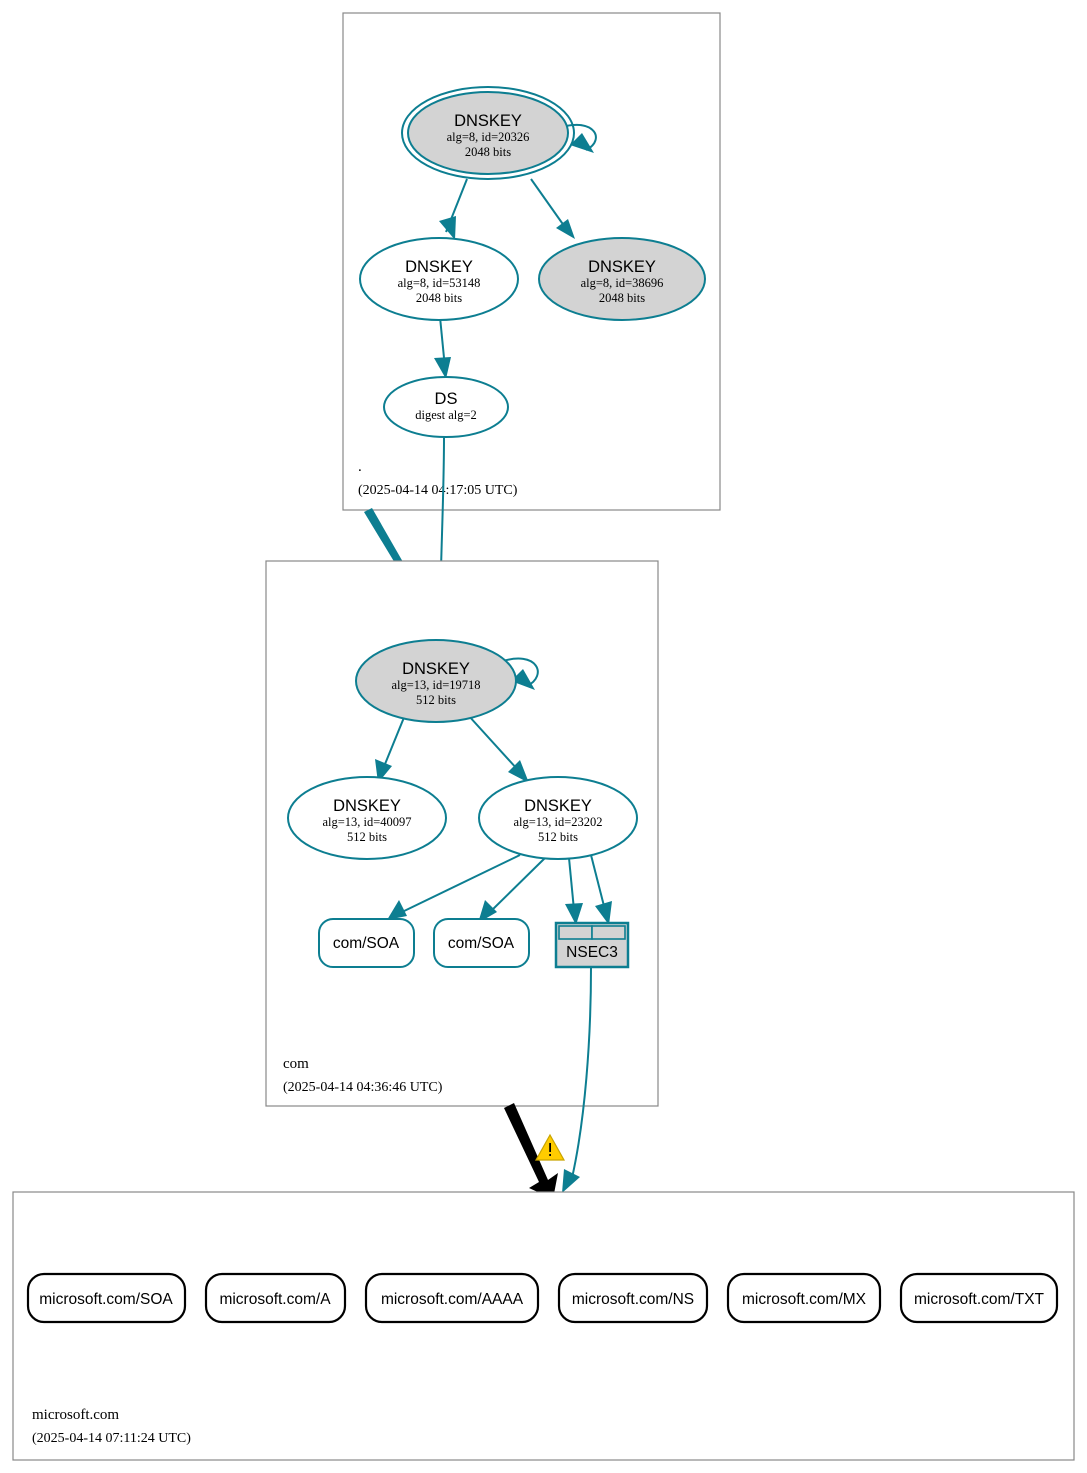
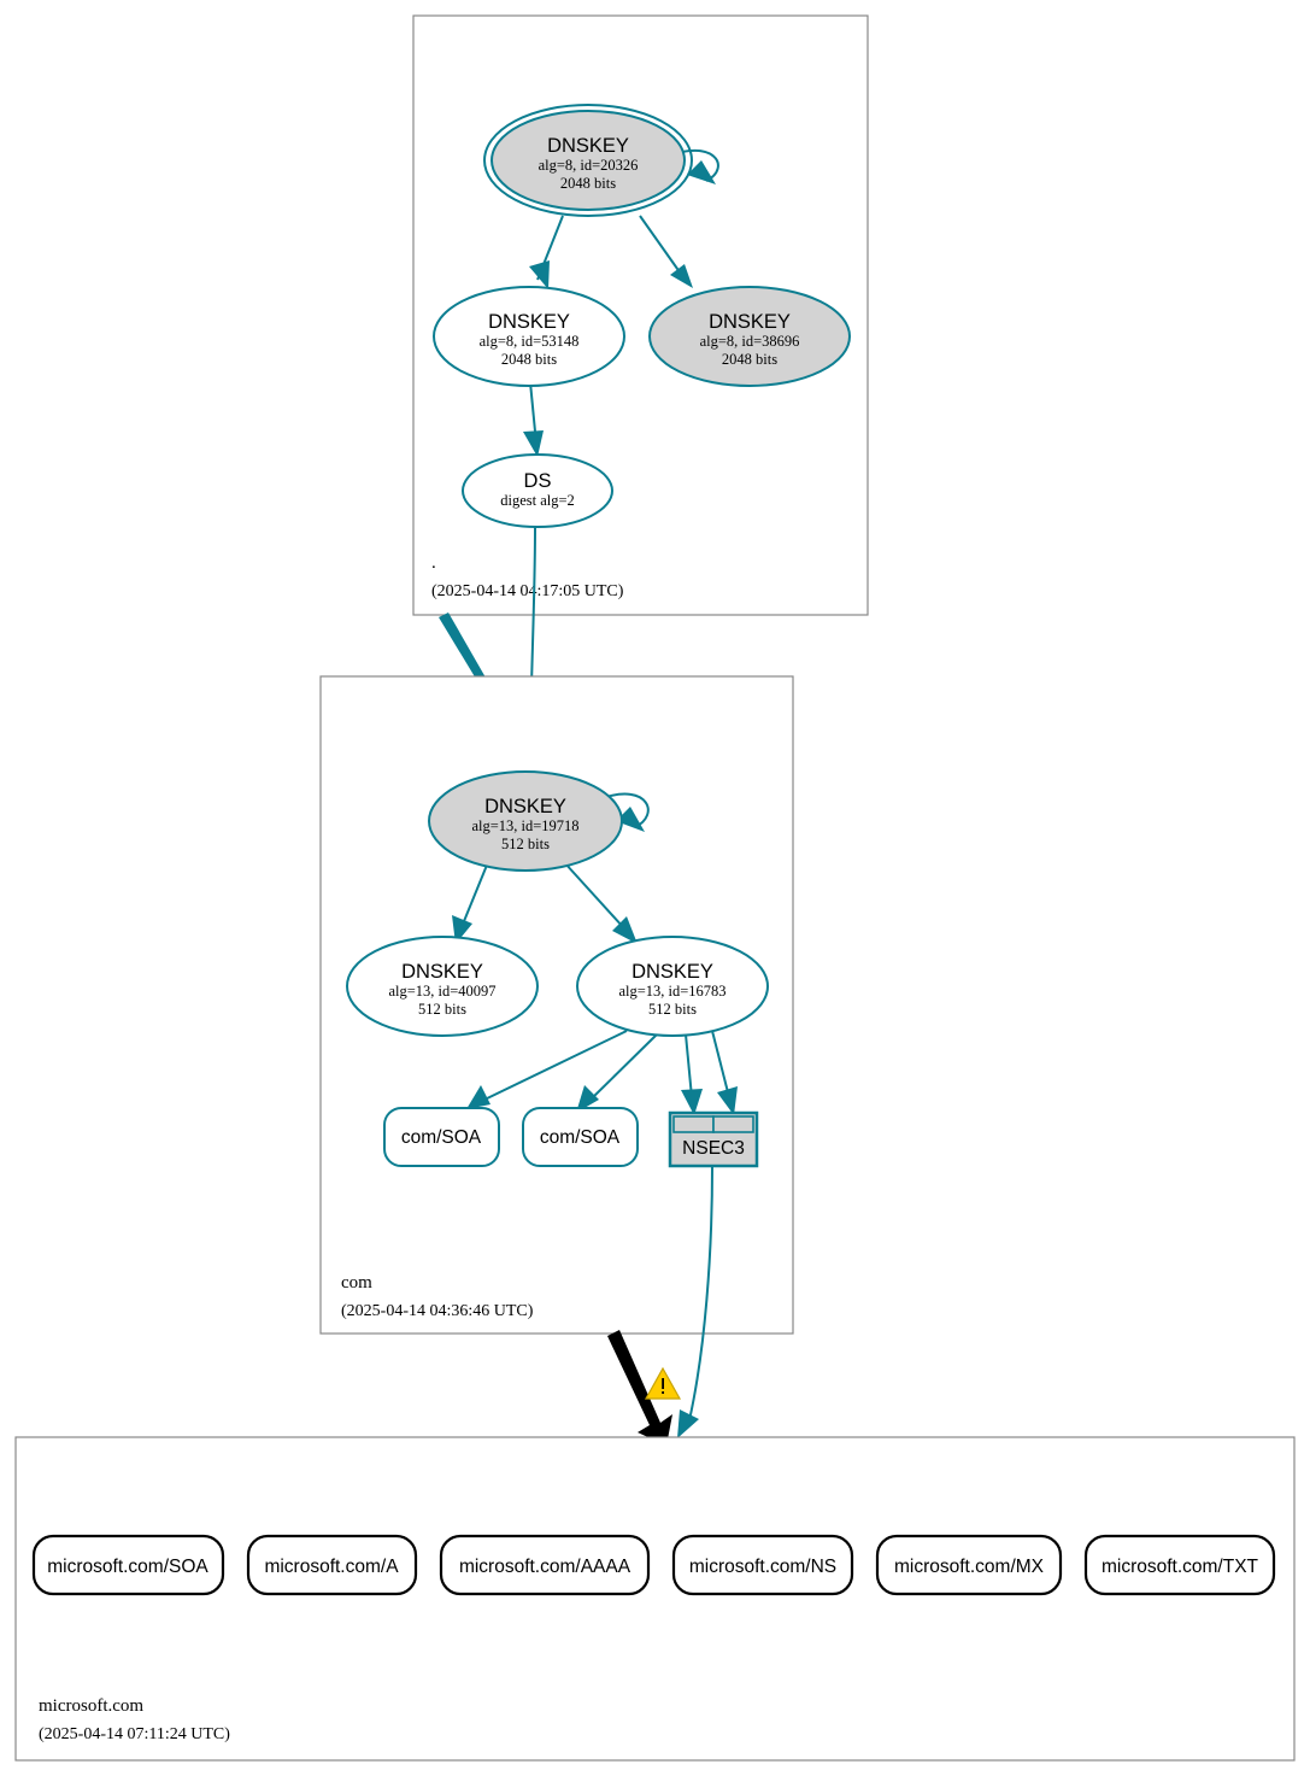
  DNSKEY
  alg=8, id=20326
  2048 bits
  DNSKEY
  alg=8, id=53148
  2048 bits
  DNSKEY
  alg=8, id=38696
  2048 bits
  DS
  digest alg=2
  .
  (2025-04-14 04:17:05 UTC)
  DNSKEY
  alg=13, id=19718
  512 bits
  DNSKEY
  alg=13, id=40097
  512 bits
  DNSKEY
- alg=13, id=23202
+ alg=13, id=16783
  512 bits
  com/SOA
  com/SOA
  NSEC3
  com
  (2025-04-14 04:36:46 UTC)
  microsoft.com/SOA
  microsoft.com/A
  microsoft.com/AAAA
  microsoft.com/NS
  microsoft.com/MX
  microsoft.com/TXT
  microsoft.com
  (2025-04-14 07:11:24 UTC)
